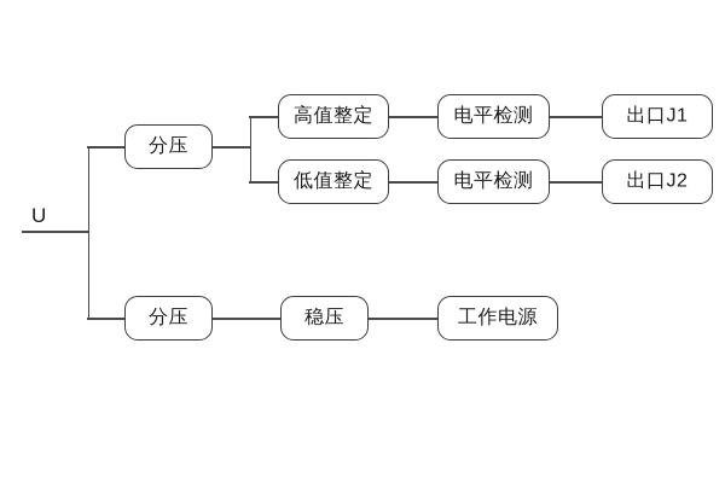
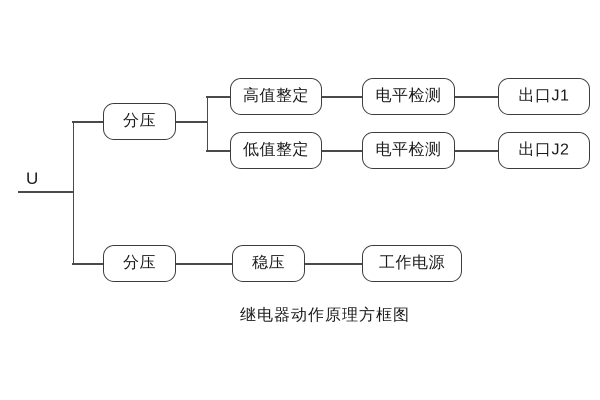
  分压
  高值整定
  低值整定
  电平检测
  电平检测
  出口J1
  出口J2
  分压
  稳压
  工作电源
  U
+ 继电器动作原理方框图
